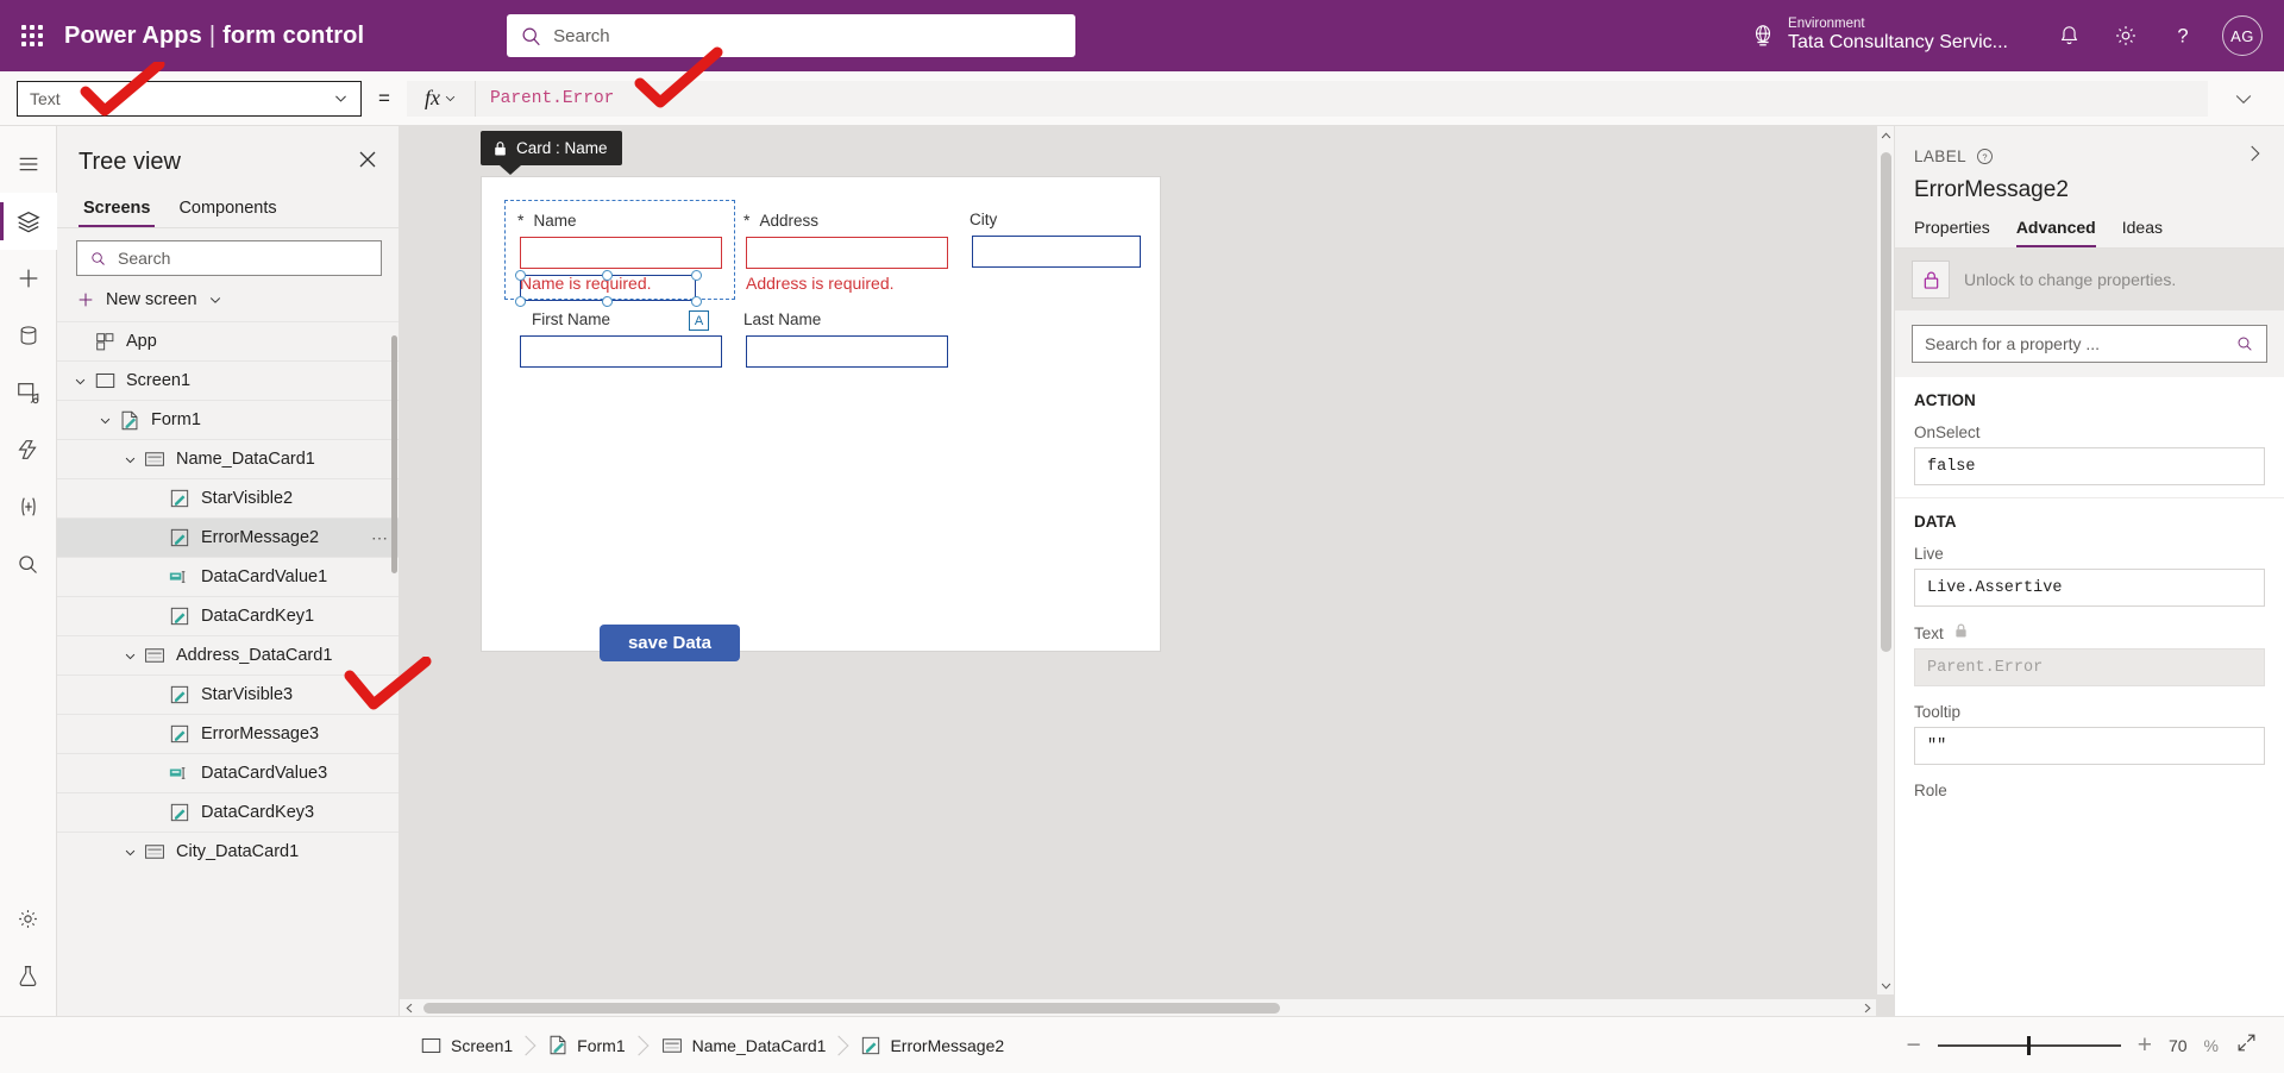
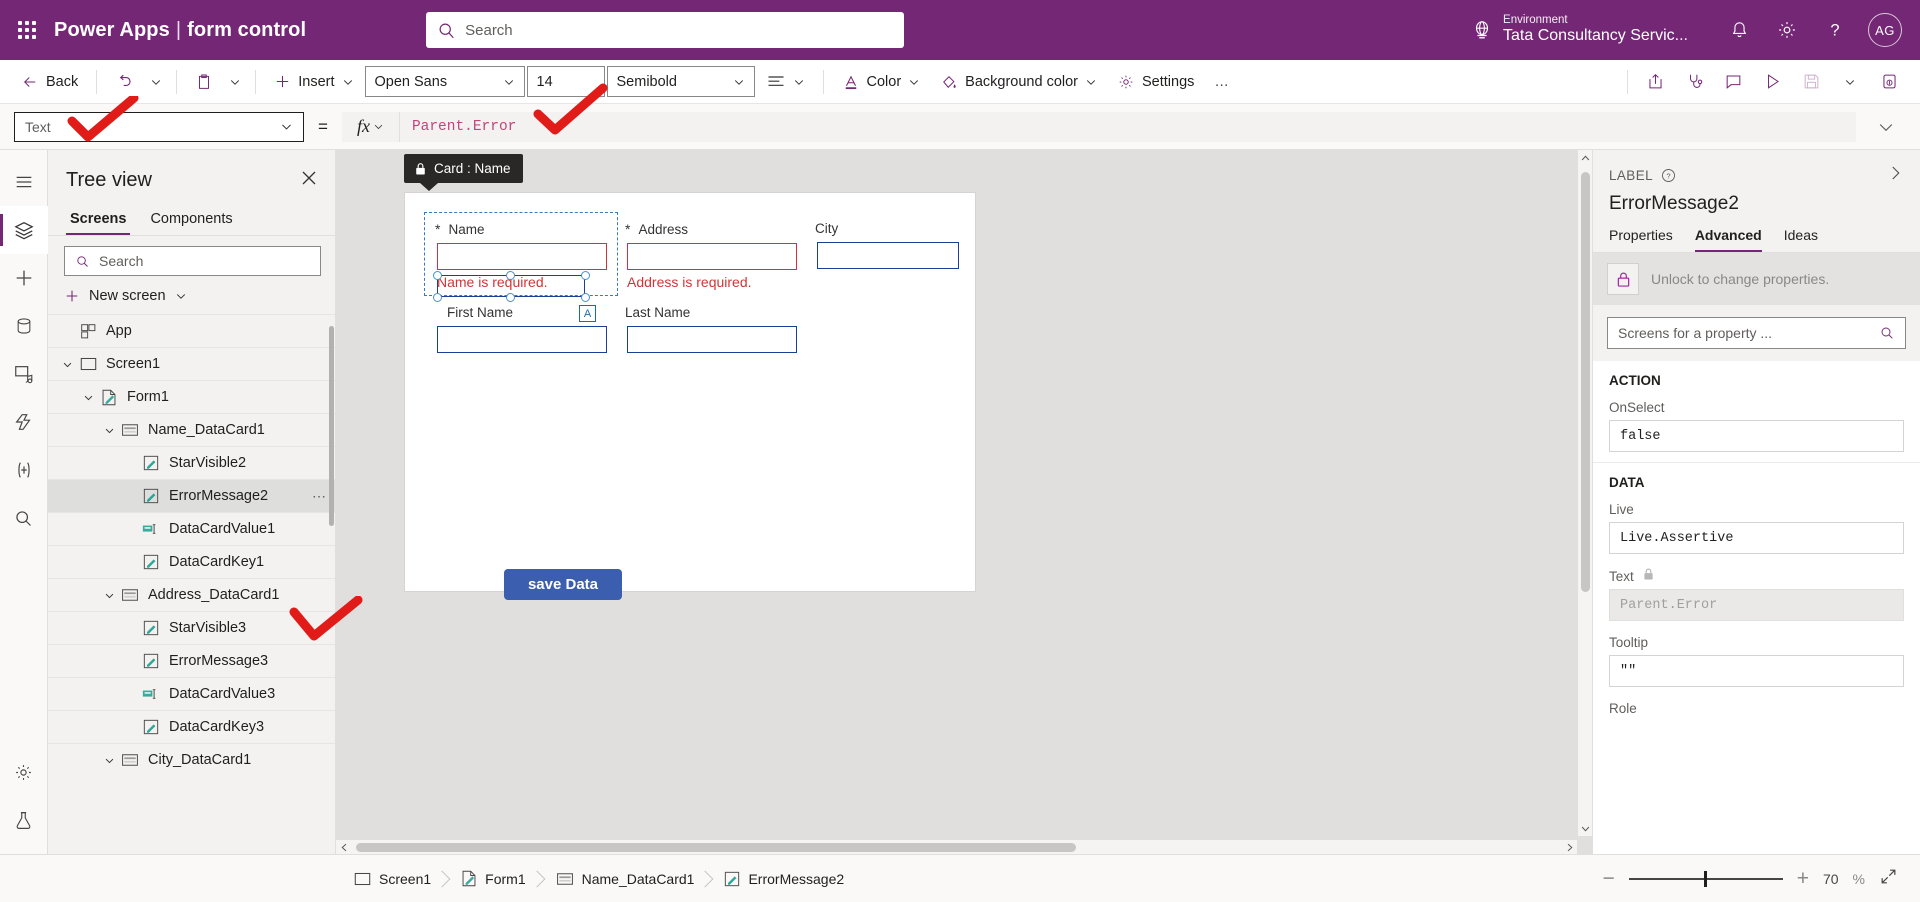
  Power Apps | form control
  Search
  Environment
  Tata Consultancy Servic...
  ?
  AG
+ Back
+ Insert
+ Open Sans
+ 14
+ Semibold
+ Color
+ Background color
+ Settings
+ …
  Text
  =
  fx
  Parent.Error
  Tree view
  Screens
  Components
  Search
  New screen
  App
  Screen1
  Form1
  Name_DataCard1
  StarVisible2
  ErrorMessage2
  ⋯
  DataCardValue1
  DataCardKey1
  Address_DataCard1
  StarVisible3
  ErrorMessage3
  DataCardValue3
  DataCardKey3
  City_DataCard1
  Card : Name
  *
  Name
  Name is required.
  A
  *
  Address
  Address is required.
  City
  First Name
  Last Name
  save Data
  LABEL
  ?
  ErrorMessage2
  Properties
  Advanced
  Ideas
  Unlock to change properties.
- Search for a property ...
+ Screens for a property ...
  ACTION
  OnSelect
  false
  DATA
  Live
  Live.Assertive
  Text
  Parent.Error
  Tooltip
  ""
  Role
  Screen1
  Form1
  Name_DataCard1
  ErrorMessage2
  −
  +
  70
  %
